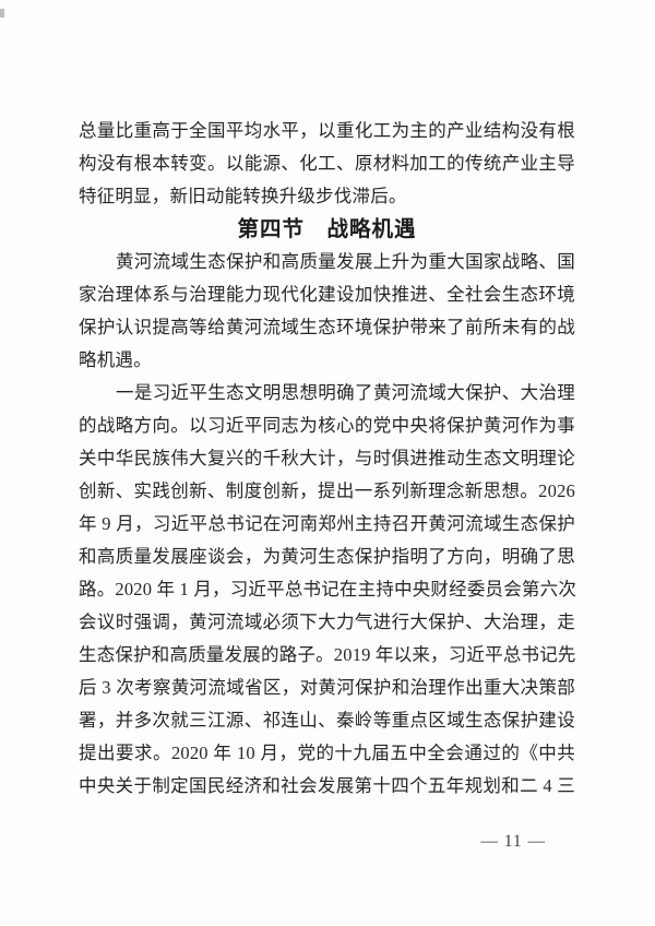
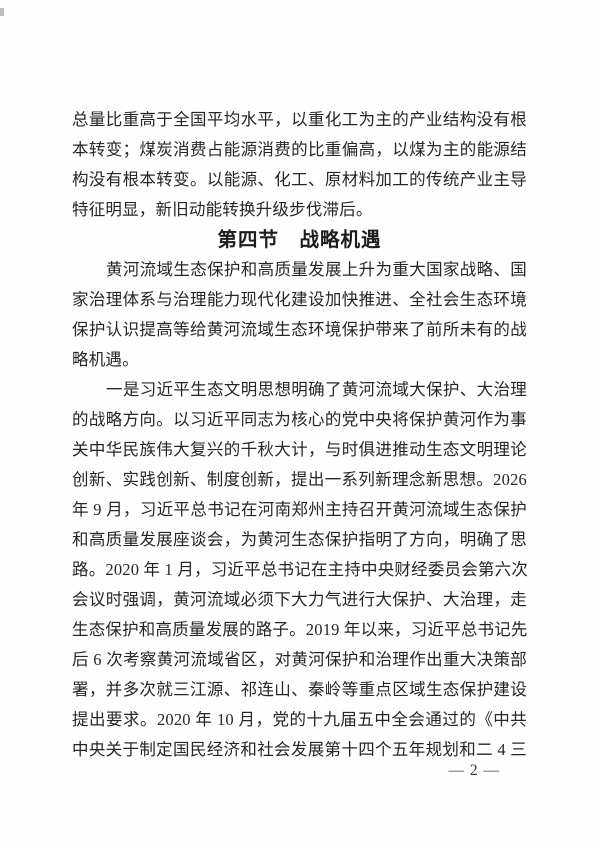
  总量比重高于全国平均水平，以重化工为主的产业结构没有根
+ 本转变；煤炭消费占能源消费的比重偏高，以煤为主的能源结
  构没有根本转变。以能源、化工、原材料加工的传统产业主导
  特征明显，新旧动能转换升级步伐滞后。
  第四节 战略机遇
  黄河流域生态保护和高质量发展上升为重大国家战略、国
  家治理体系与治理能力现代化建设加快推进、全社会生态环境
  保护认识提高等给黄河流域生态环境保护带来了前所未有的战
  略机遇。
  一是习近平生态文明思想明确了黄河流域大保护、大治理
  的战略方向。以习近平同志为核心的党中央将保护黄河作为事
  关中华民族伟大复兴的千秋大计，与时俱进推动生态文明理论
  创新、实践创新、制度创新，提出一系列新理念新思想。2026
  年 9 月，习近平总书记在河南郑州主持召开黄河流域生态保护
  和高质量发展座谈会，为黄河生态保护指明了方向，明确了思
  路。2020 年 1 月，习近平总书记在主持中央财经委员会第六次
  会议时强调，黄河流域必须下大力气进行大保护、大治理，走
  生态保护和高质量发展的路子。2019 年以来，习近平总书记先
- 后 3 次考察黄河流域省区，对黄河保护和治理作出重大决策部
+ 后 6 次考察黄河流域省区，对黄河保护和治理作出重大决策部
  署，并多次就三江源、祁连山、秦岭等重点区域生态保护建设
  提出要求。2020 年 10 月，党的十九届五中全会通过的《中共
  中央关于制定国民经济和社会发展第十四个五年规划和二 4 三
- — 11 —
+ — 2 —
